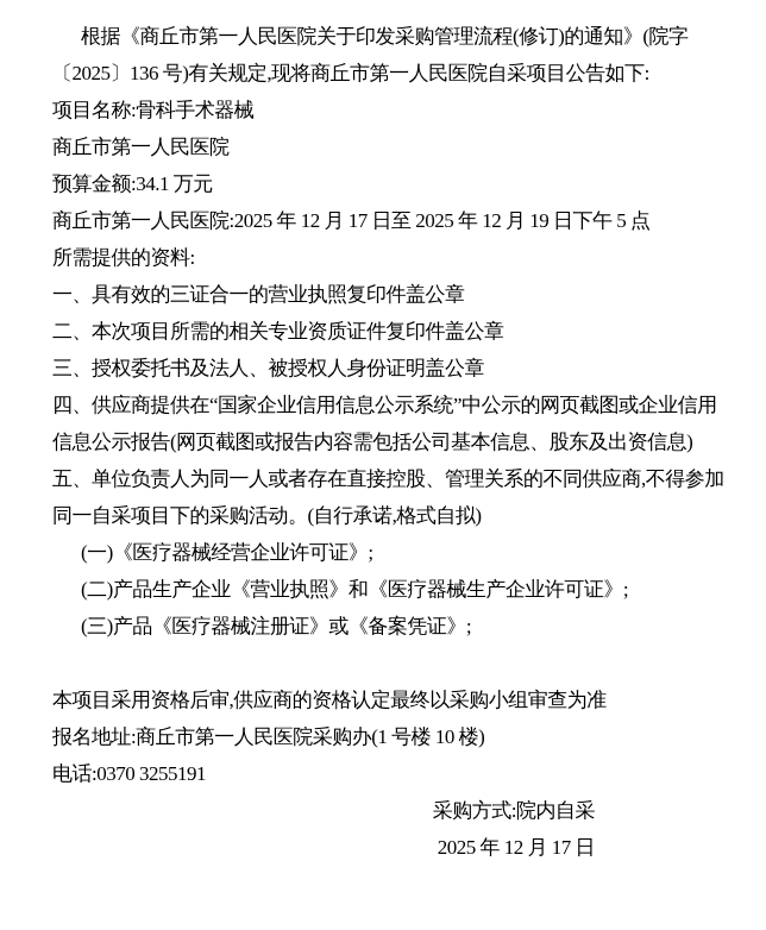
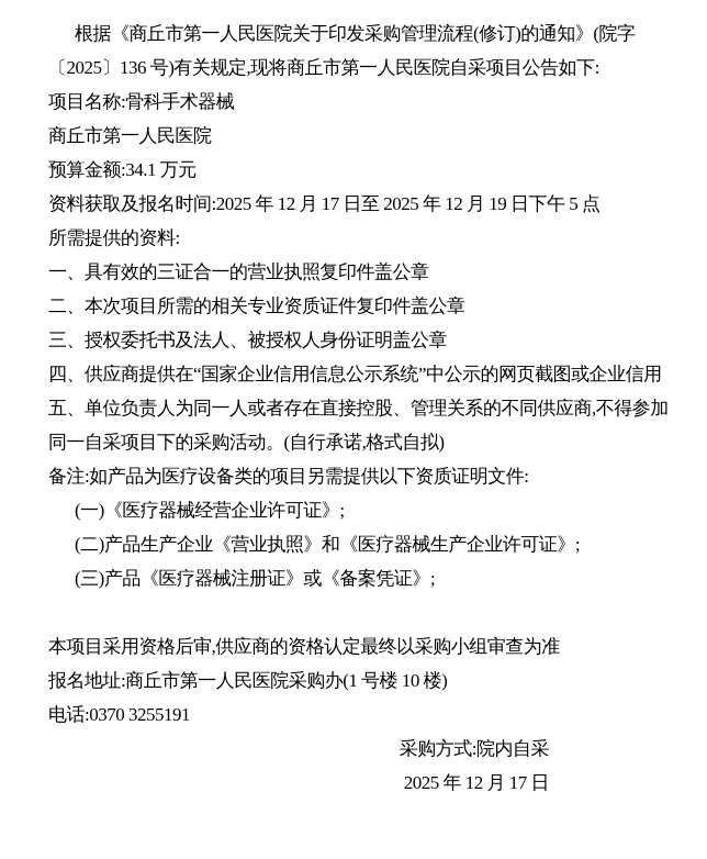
  根据《商丘市第一人民医院关于印发采购管理流程(修订)的通知》(院字
  〔2025〕136 号)有关规定,现将商丘市第一人民医院自采项目公告如下:
  项目名称:骨科手术器械
  商丘市第一人民医院
  预算金额:34.1 万元
- 商丘市第一人民医院:2025 年 12 月 17 日至 2025 年 12 月 19 日下午 5 点
+ 资料获取及报名时间:2025 年 12 月 17 日至 2025 年 12 月 19 日下午 5 点
  所需提供的资料:
  一、具有效的三证合一的营业执照复印件盖公章
  二、本次项目所需的相关专业资质证件复印件盖公章
  三、授权委托书及法人、被授权人身份证明盖公章
  四、供应商提供在“国家企业信用信息公示系统”中公示的网页截图或企业信用
- 信息公示报告(网页截图或报告内容需包括公司基本信息、股东及出资信息)
  五、单位负责人为同一人或者存在直接控股、管理关系的不同供应商,不得参加
  同一自采项目下的采购活动。(自行承诺,格式自拟)
+ 备注:如产品为医疗设备类的项目另需提供以下资质证明文件:
  (一)《医疗器械经营企业许可证》;
  (二)产品生产企业《营业执照》和《医疗器械生产企业许可证》;
  (三)产品《医疗器械注册证》或《备案凭证》;
  本项目采用资格后审,供应商的资格认定最终以采购小组审查为准
  报名地址:商丘市第一人民医院采购办(1 号楼 10 楼)
  电话:0370 3255191
  采购方式:院内自采
  2025 年 12 月 17 日
